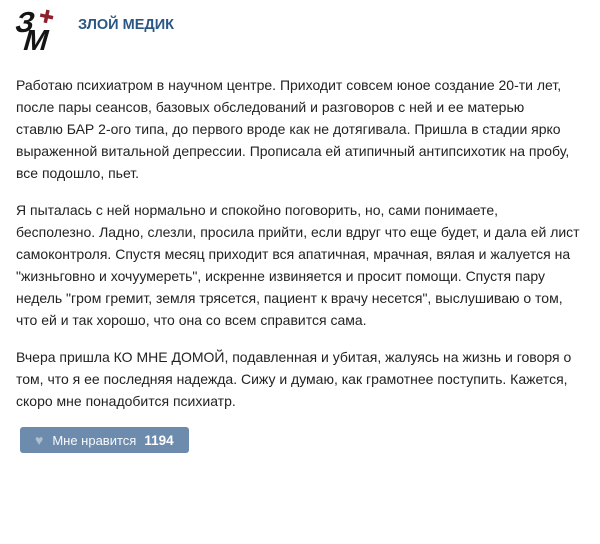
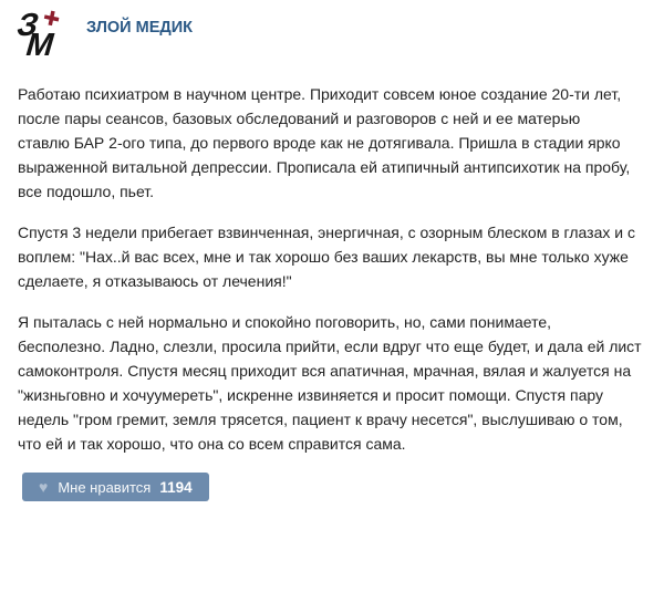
  ЗЛОЙ МЕДИК
  Работаю психиатром в научном центре. Приходит совсем юное создание 20-ти лет,
  после пары сеансов, базовых обследований и разговоров с ней и ее матерью
  ставлю БАР 2-ого типа, до первого вроде как не дотягивала. Пришла в стадии ярко
  выраженной витальной депрессии. Прописала ей атипичный антипсихотик на пробу,
  все подошло, пьет.
+ Спустя 3 недели прибегает взвинченная, энергичная, с озорным блеском в глазах и с
+ воплем: "Нах..й вас всех, мне и так хорошо без ваших лекарств, вы мне только хуже
+ сделаете, я отказываюсь от лечения!"
  Я пыталась с ней нормально и спокойно поговорить, но, сами понимаете,
  бесполезно. Ладно, слезли, просила прийти, если вдруг что еще будет, и дала ей лист
  самоконтроля. Спустя месяц приходит вся апатичная, мрачная, вялая и жалуется на
  "жизньговно и хочуумереть", искренне извиняется и просит помощи. Спустя пару
  недель "гром гремит, земля трясется, пациент к врачу несется", выслушиваю о том,
  что ей и так хорошо, что она со всем справится сама.
- Вчера пришла КО МНЕ ДОМОЙ, подавленная и убитая, жалуясь на жизнь и говоря о
- том, что я ее последняя надежда. Сижу и думаю, как грамотнее поступить. Кажется,
- скоро мне понадобится психиатр.
  ♥
  Мне нравится
  1194
